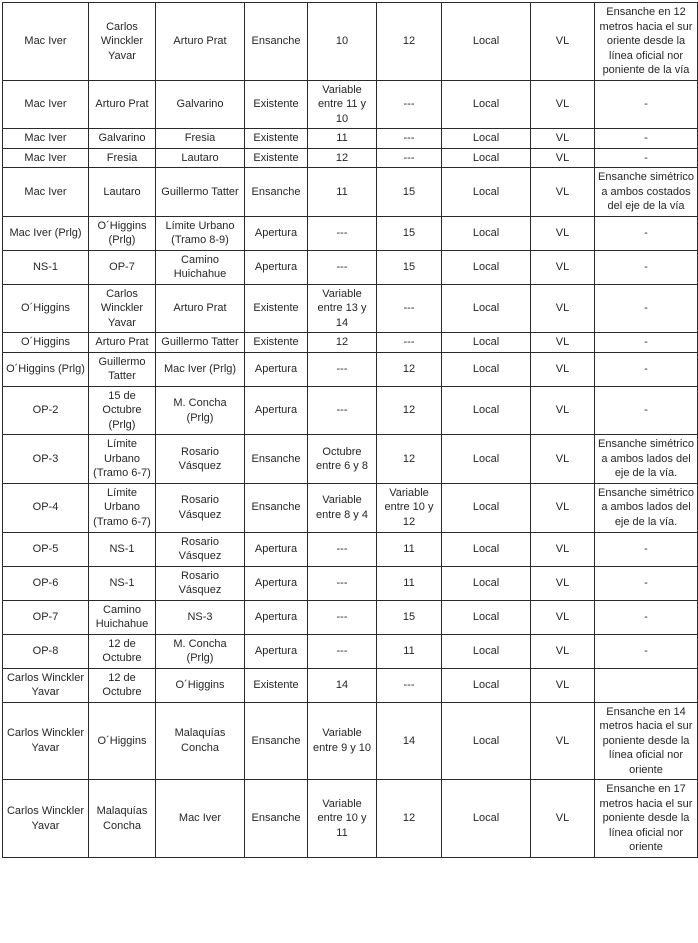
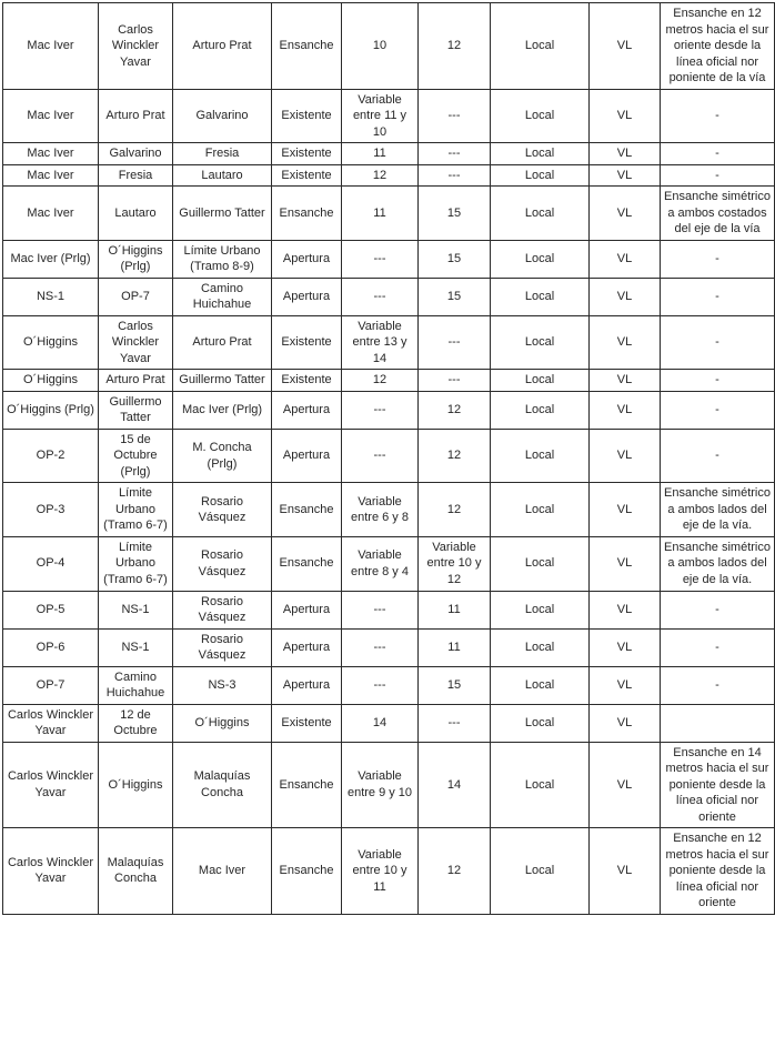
  Mac Iver	Carlos Winckler Yavar	Arturo Prat	Ensanche	10	12	Local	VL	Ensanche en 12 metros hacia el sur oriente desde la línea oficial nor poniente de la vía
  Mac Iver	Arturo Prat	Galvarino	Existente	Variable entre 11 y 10	---	Local	VL	-
  Mac Iver	Galvarino	Fresia	Existente	11	---	Local	VL	-
  Mac Iver	Fresia	Lautaro	Existente	12	---	Local	VL	-
  Mac Iver	Lautaro	Guillermo Tatter	Ensanche	11	15	Local	VL	Ensanche simétrico a ambos costados del eje de la vía
  Mac Iver (Prlg)	O´Higgins (Prlg)	Límite Urbano (Tramo 8-9)	Apertura	---	15	Local	VL	-
  NS-1	OP-7	Camino Huichahue	Apertura	---	15	Local	VL	-
  O´Higgins	Carlos Winckler Yavar	Arturo Prat	Existente	Variable entre 13 y 14	---	Local	VL	-
  O´Higgins	Arturo Prat	Guillermo Tatter	Existente	12	---	Local	VL	-
  O´Higgins (Prlg)	Guillermo Tatter	Mac Iver (Prlg)	Apertura	---	12	Local	VL	-
  OP-2	15 de Octubre (Prlg)	M. Concha (Prlg)	Apertura	---	12	Local	VL	-
- OP-3	Límite Urbano (Tramo 6-7)	Rosario Vásquez	Ensanche	Octubre entre 6 y 8	12	Local	VL	Ensanche simétrico a ambos lados del eje de la vía.
+ OP-3	Límite Urbano (Tramo 6-7)	Rosario Vásquez	Ensanche	Variable entre 6 y 8	12	Local	VL	Ensanche simétrico a ambos lados del eje de la vía.
  OP-4	Límite Urbano (Tramo 6-7)	Rosario Vásquez	Ensanche	Variable entre 8 y 4	Variable entre 10 y 12	Local	VL	Ensanche simétrico a ambos lados del eje de la vía.
  OP-5	NS-1	Rosario Vásquez	Apertura	---	11	Local	VL	-
  OP-6	NS-1	Rosario Vásquez	Apertura	---	11	Local	VL	-
  OP-7	Camino Huichahue	NS-3	Apertura	---	15	Local	VL	-
- OP-8	12 de Octubre	M. Concha (Prlg)	Apertura	---	11	Local	VL	-
  Carlos Winckler Yavar	12 de Octubre	O´Higgins	Existente	14	---	Local	VL
  Carlos Winckler Yavar	O´Higgins	Malaquías Concha	Ensanche	Variable entre 9 y 10	14	Local	VL	Ensanche en 14 metros hacia el sur poniente desde la línea oficial nor oriente
- Carlos Winckler Yavar	Malaquías Concha	Mac Iver	Ensanche	Variable entre 10 y 11	12	Local	VL	Ensanche en 17 metros hacia el sur poniente desde la línea oficial nor oriente
+ Carlos Winckler Yavar	Malaquías Concha	Mac Iver	Ensanche	Variable entre 10 y 11	12	Local	VL	Ensanche en 12 metros hacia el sur poniente desde la línea oficial nor oriente
